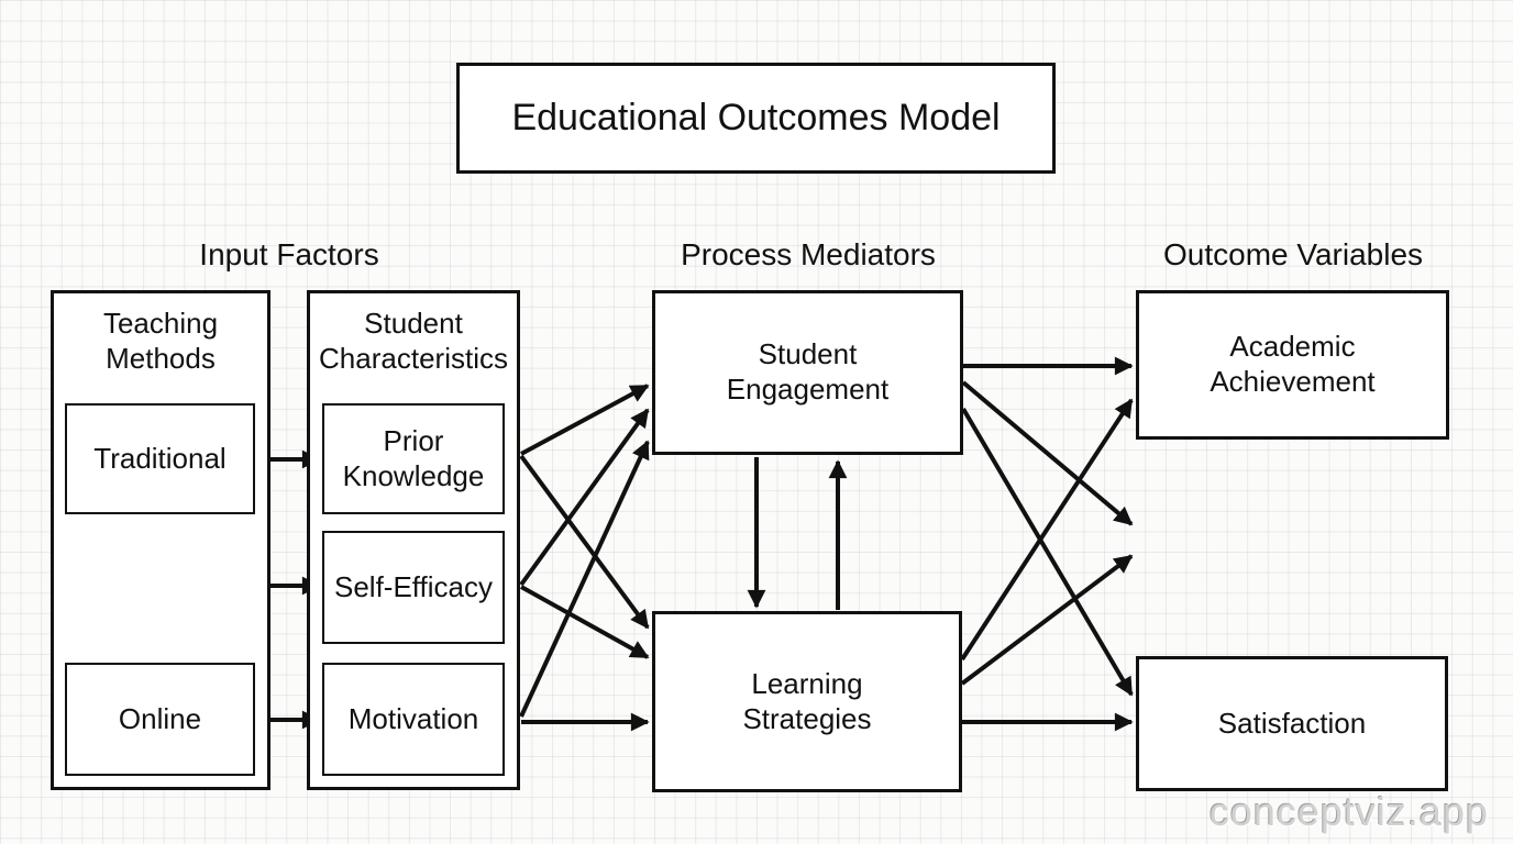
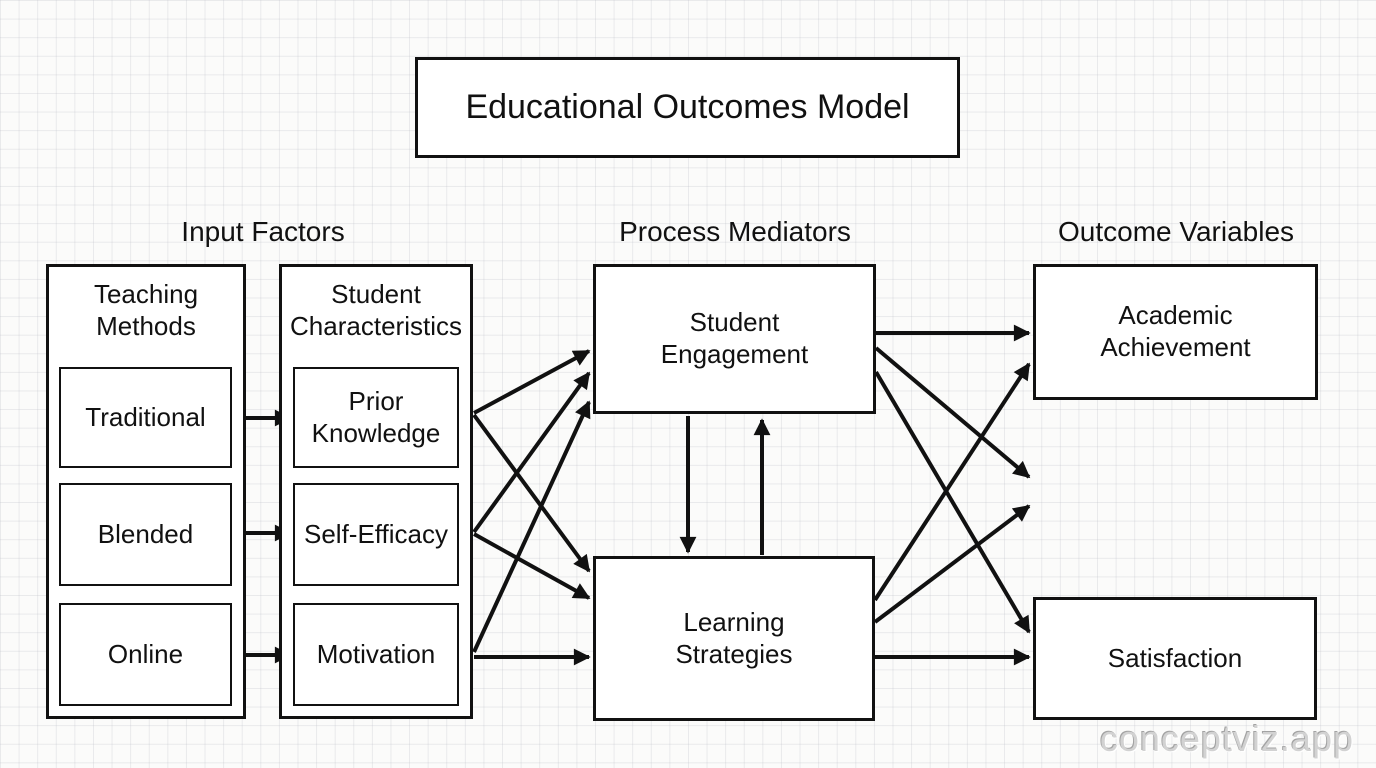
  Educational Outcomes Model
  Input Factors
  Process Mediators
  Outcome Variables
  Teaching Methods
  Student Characteristics
  Traditional
+ Blended
  Online
  Prior Knowledge
  Self-Efficacy
  Motivation
  Student Engagement
  Learning Strategies
  Academic Achievement
  Satisfaction
  conceptviz.app
